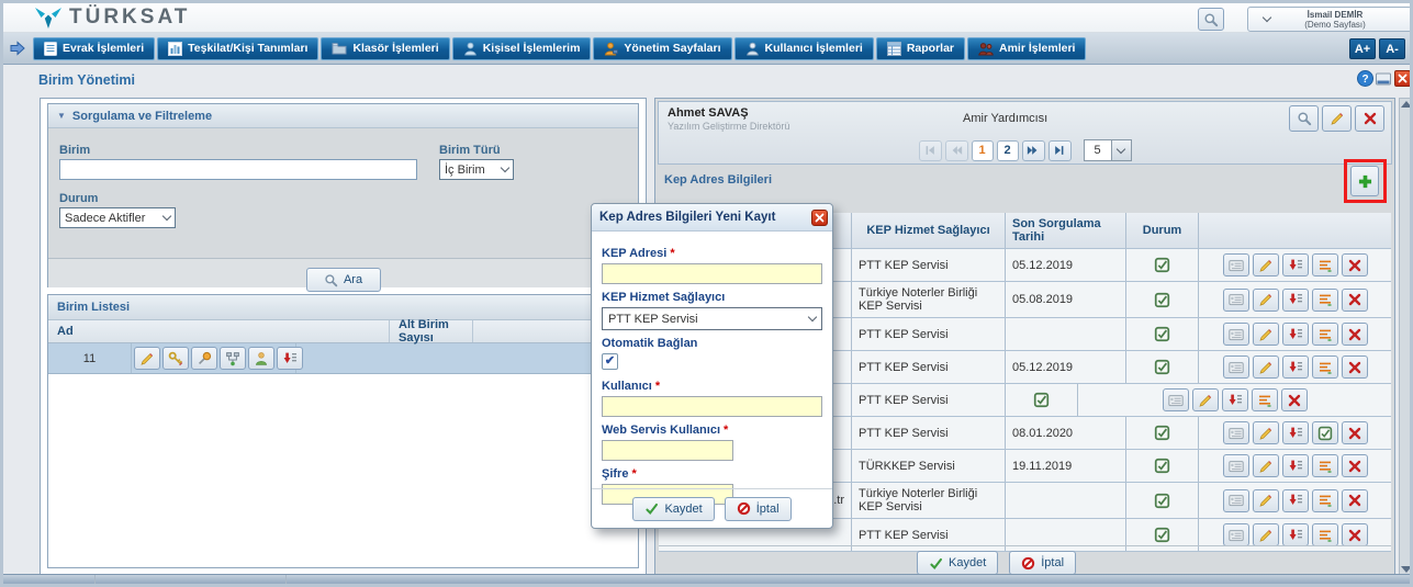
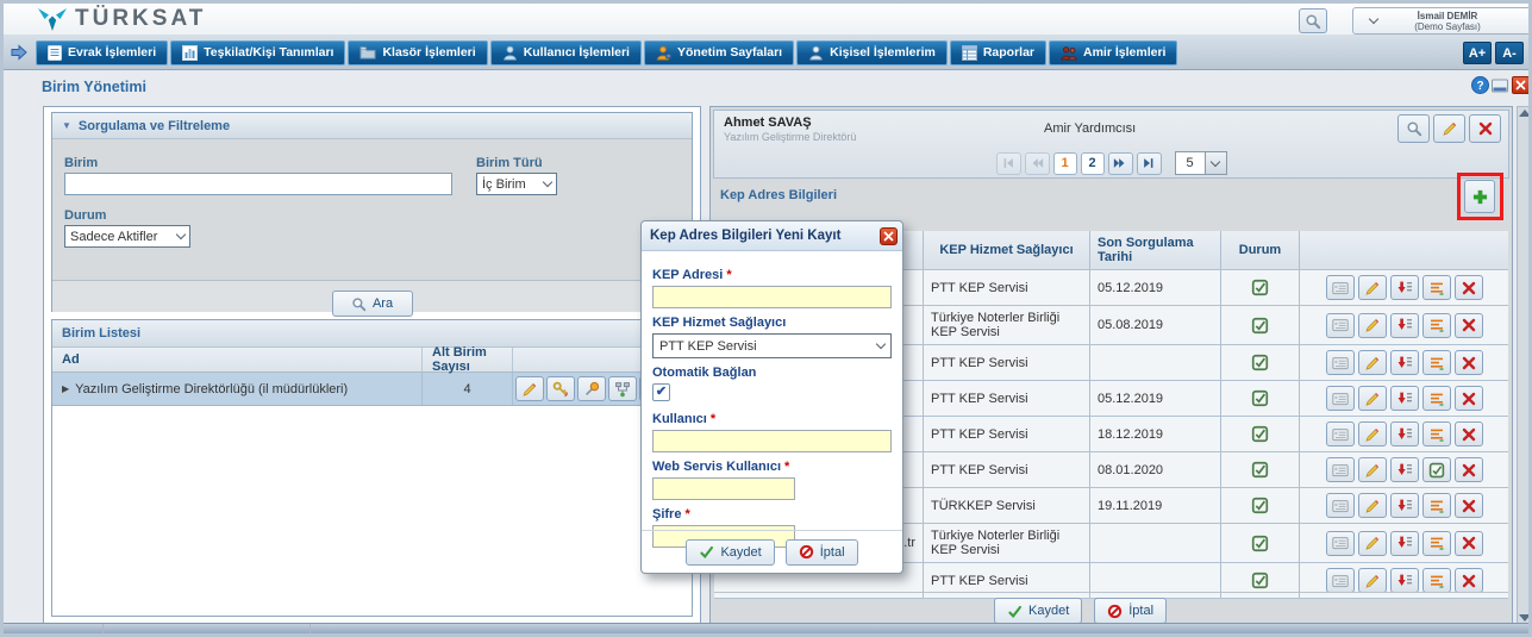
  TÜRKSAT
  İsmail DEMİR
  (Demo Sayfası)
  Evrak İşlemleri
  Teşkilat/Kişi Tanımları
  Klasör İşlemleri
- Kişisel İşlemlerim
+ Kullanıcı İşlemleri
  Yönetim Sayfaları
- Kullanıcı İşlemleri
+ Kişisel İşlemlerim
  Raporlar
  Amir İşlemleri
  A+
  A-
  Birim Yönetimi
  ?
  ▼
  Sorgulama ve Filtreleme
  Birim
  Birim Türü
  İç Birim
  Durum
  Sadece Aktifler
  Ara
  Birim Listesi
  Ad
  Alt Birim Sayısı
+ ▶
+ Yazılım Geliştirme Direktörlüğü (il müdürlükleri)
- 11
+ 4
  Ahmet SAVAŞ
  Yazılım Geliştirme Direktörü
  Amir Yardımcısı
  1
  2
  5
  Kep Adres Bilgileri
  KEP Hizmet Sağlayıcı
  Son Sorgulama Tarihi
  Durum
  PTT KEP Servisi
  05.12.2019
  Türkiye Noterler Birliği KEP Servisi
  05.08.2019
  PTT KEP Servisi
  PTT KEP Servisi
  05.12.2019
  PTT KEP Servisi
+ 18.12.2019
  PTT KEP Servisi
  08.01.2020
  TÜRKKEP Servisi
  19.11.2019
  .tr
  Türkiye Noterler Birliği KEP Servisi
  PTT KEP Servisi
  Kaydet
  İptal
  Kep Adres Bilgileri Yeni Kayıt
  KEP Adresi *
  KEP Hizmet Sağlayıcı
  PTT KEP Servisi
  Otomatik Bağlan
  Kullanıcı *
  Web Servis Kullanıcı *
  Şifre *
  Kaydet
  İptal
